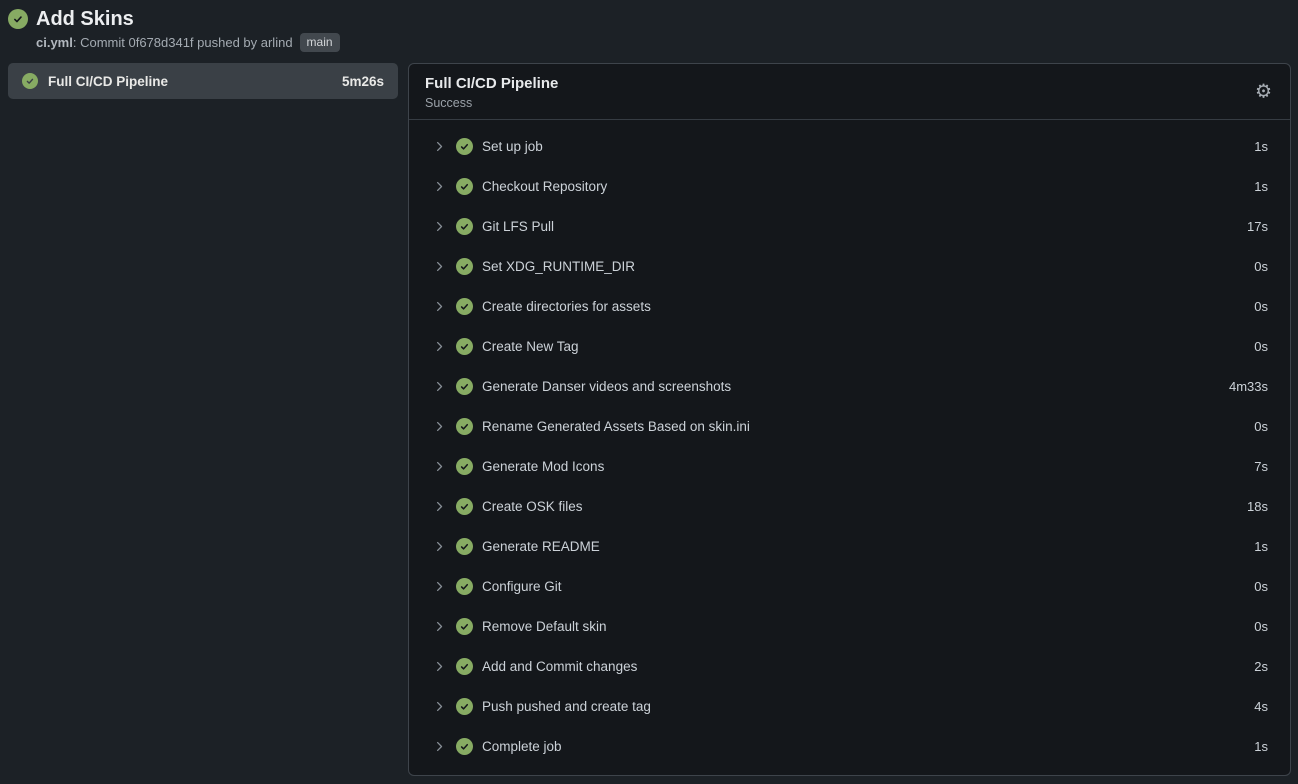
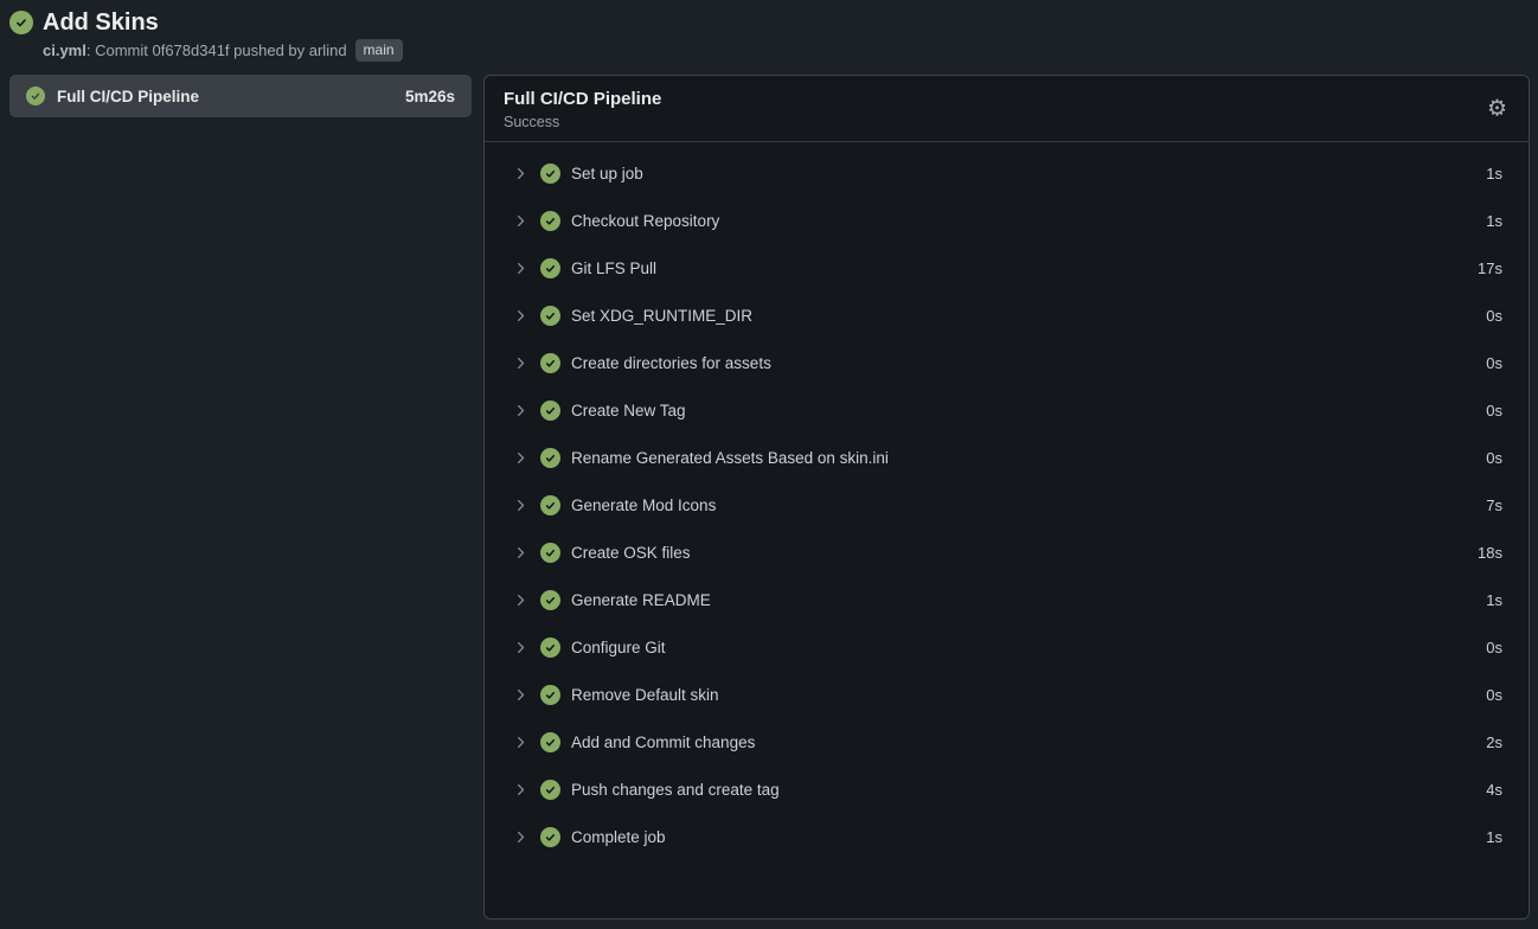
  Add Skins
  ci.yml
  : Commit 0f678d341f pushed by arlind
  main
  Full CI/CD Pipeline
  5m26s
  Full CI/CD Pipeline
  Success
  ⚙
  Set up job
  1s
  Checkout Repository
  1s
  Git LFS Pull
  17s
  Set XDG_RUNTIME_DIR
  0s
  Create directories for assets
  0s
  Create New Tag
  0s
- Generate Danser videos and screenshots
- 4m33s
  Rename Generated Assets Based on skin.ini
  0s
  Generate Mod Icons
  7s
  Create OSK files
  18s
  Generate README
  1s
  Configure Git
  0s
  Remove Default skin
  0s
  Add and Commit changes
  2s
- Push pushed and create tag
+ Push changes and create tag
  4s
  Complete job
  1s
